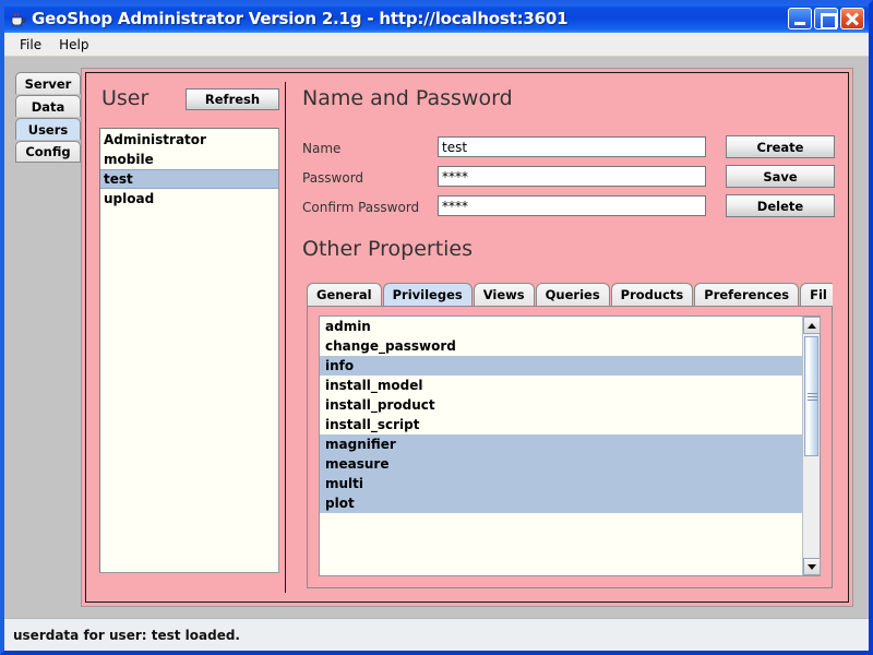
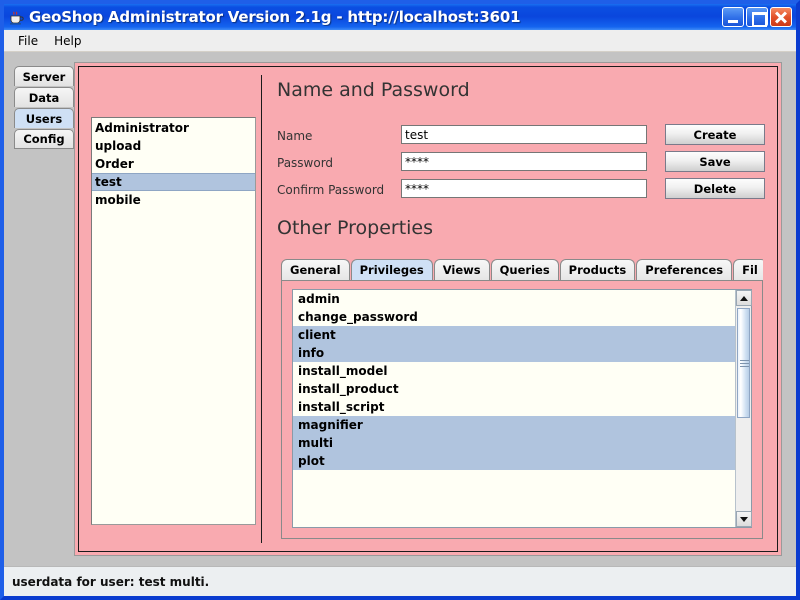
  GeoShop Administrator Version 2.1g - http://localhost:3601
  File
  Help
  Server
  Data
  Users
  Config
- User
- Refresh
  Administrator
- mobile
+ upload
+ Order
  test
- upload
+ mobile
  Name and Password
  Name
  test
  Create
  Password
  ****
  Save
  Confirm Password
  ****
  Delete
  Other Properties
  General
  Privileges
  Views
  Queries
  Products
  Preferences
  Fil
  admin
  change_password
+ client
  info
  install_model
  install_product
  install_script
  magnifier
- measure
  multi
  plot
- userdata for user: test loaded.
+ userdata for user: test multi.
